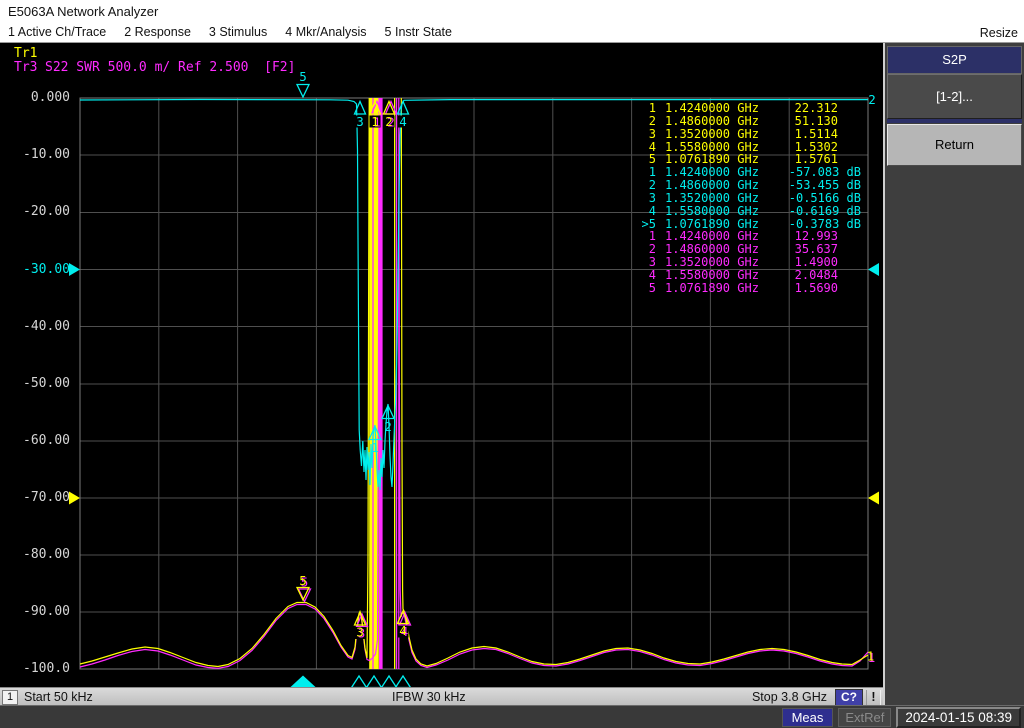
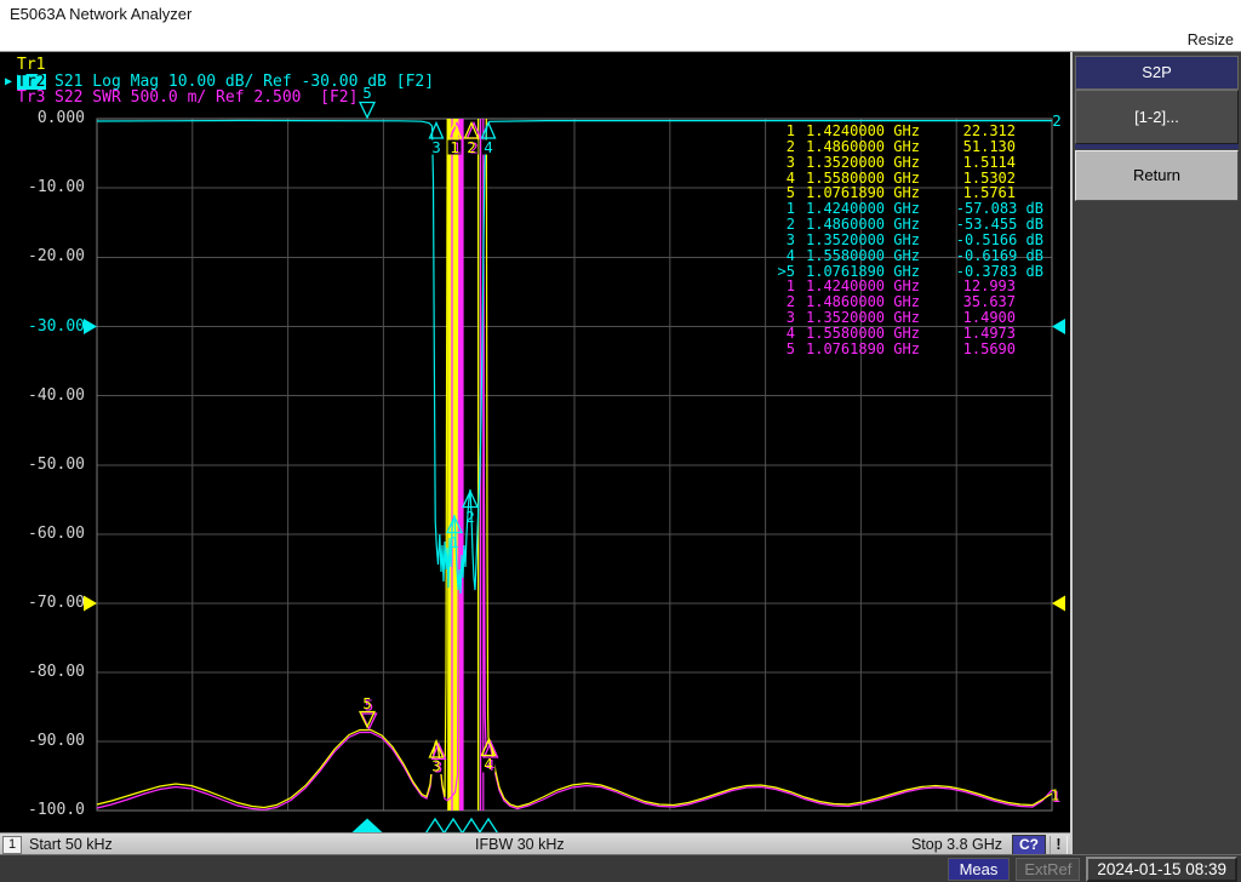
  E5063A Network Analyzer
- 1 Active Ch/Trace
- 2 Response
- 3 Stimulus
- 4 Mkr/Analysis
- 5 Instr State
  Resize
  1
  Start 50 kHz
  IFBW 30 kHz
  Stop 3.8 GHz
  C?
  !
  S2P
  [1-2]...
  Return
  3
  1
  2
  4
  5
  1
  2
  5
  3
  4
  2
  1
  Tr1
+ ▶
+ Tr2
+ S21 Log Mag 10.00 dB/ Ref -30.00 dB [F2]
  Tr3
  S22 SWR 500.0 m/ Ref 2.500 [F2]
  0.000
  -10.00
  -20.00
  -30.00
  -40.00
  -50.00
  -60.00
  -70.00
  -80.00
  -90.00
  -100.0
  1
  1.4240000 GHz
  22.312
  2
  1.4860000 GHz
  51.130
  3
  1.3520000 GHz
  1.5114
  4
  1.5580000 GHz
  1.5302
  5
  1.0761890 GHz
  1.5761
  1
  1.4240000 GHz
  -57.083 dB
  2
  1.4860000 GHz
  -53.455 dB
  3
  1.3520000 GHz
  -0.5166 dB
  4
  1.5580000 GHz
  -0.6169 dB
  >5
  1.0761890 GHz
  -0.3783 dB
  1
  1.4240000 GHz
  12.993
  2
  1.4860000 GHz
  35.637
  3
  1.3520000 GHz
  1.4900
  4
  1.5580000 GHz
- 2.0484
+ 1.4973
  5
  1.0761890 GHz
  1.5690
  Meas
  ExtRef
  2024-01-15 08:39
